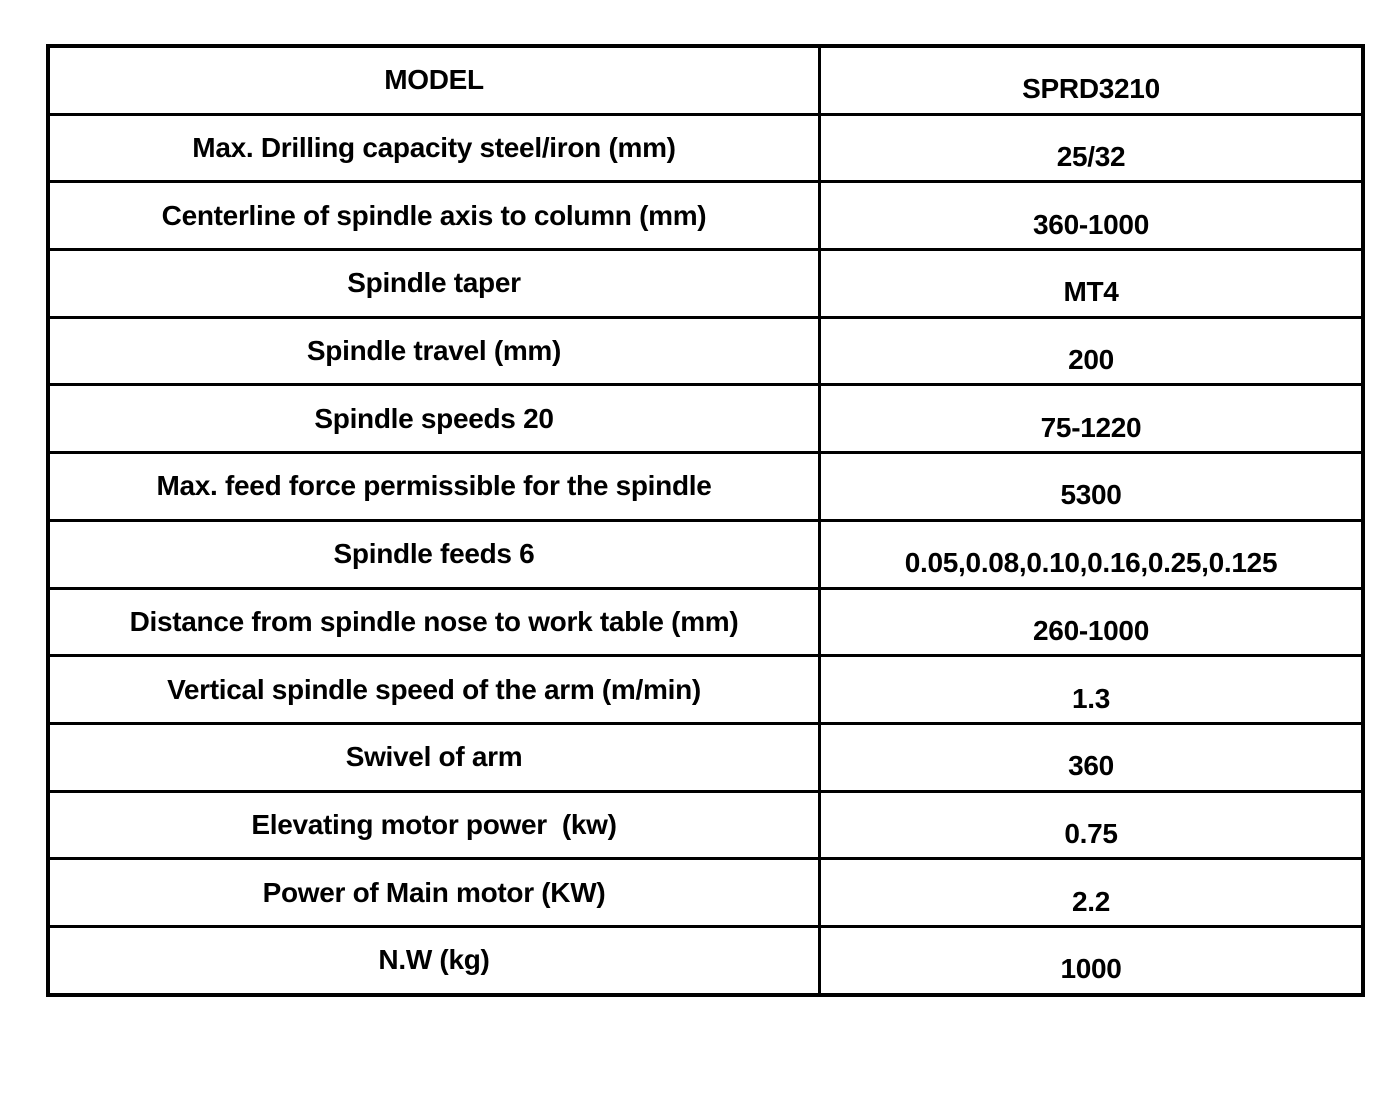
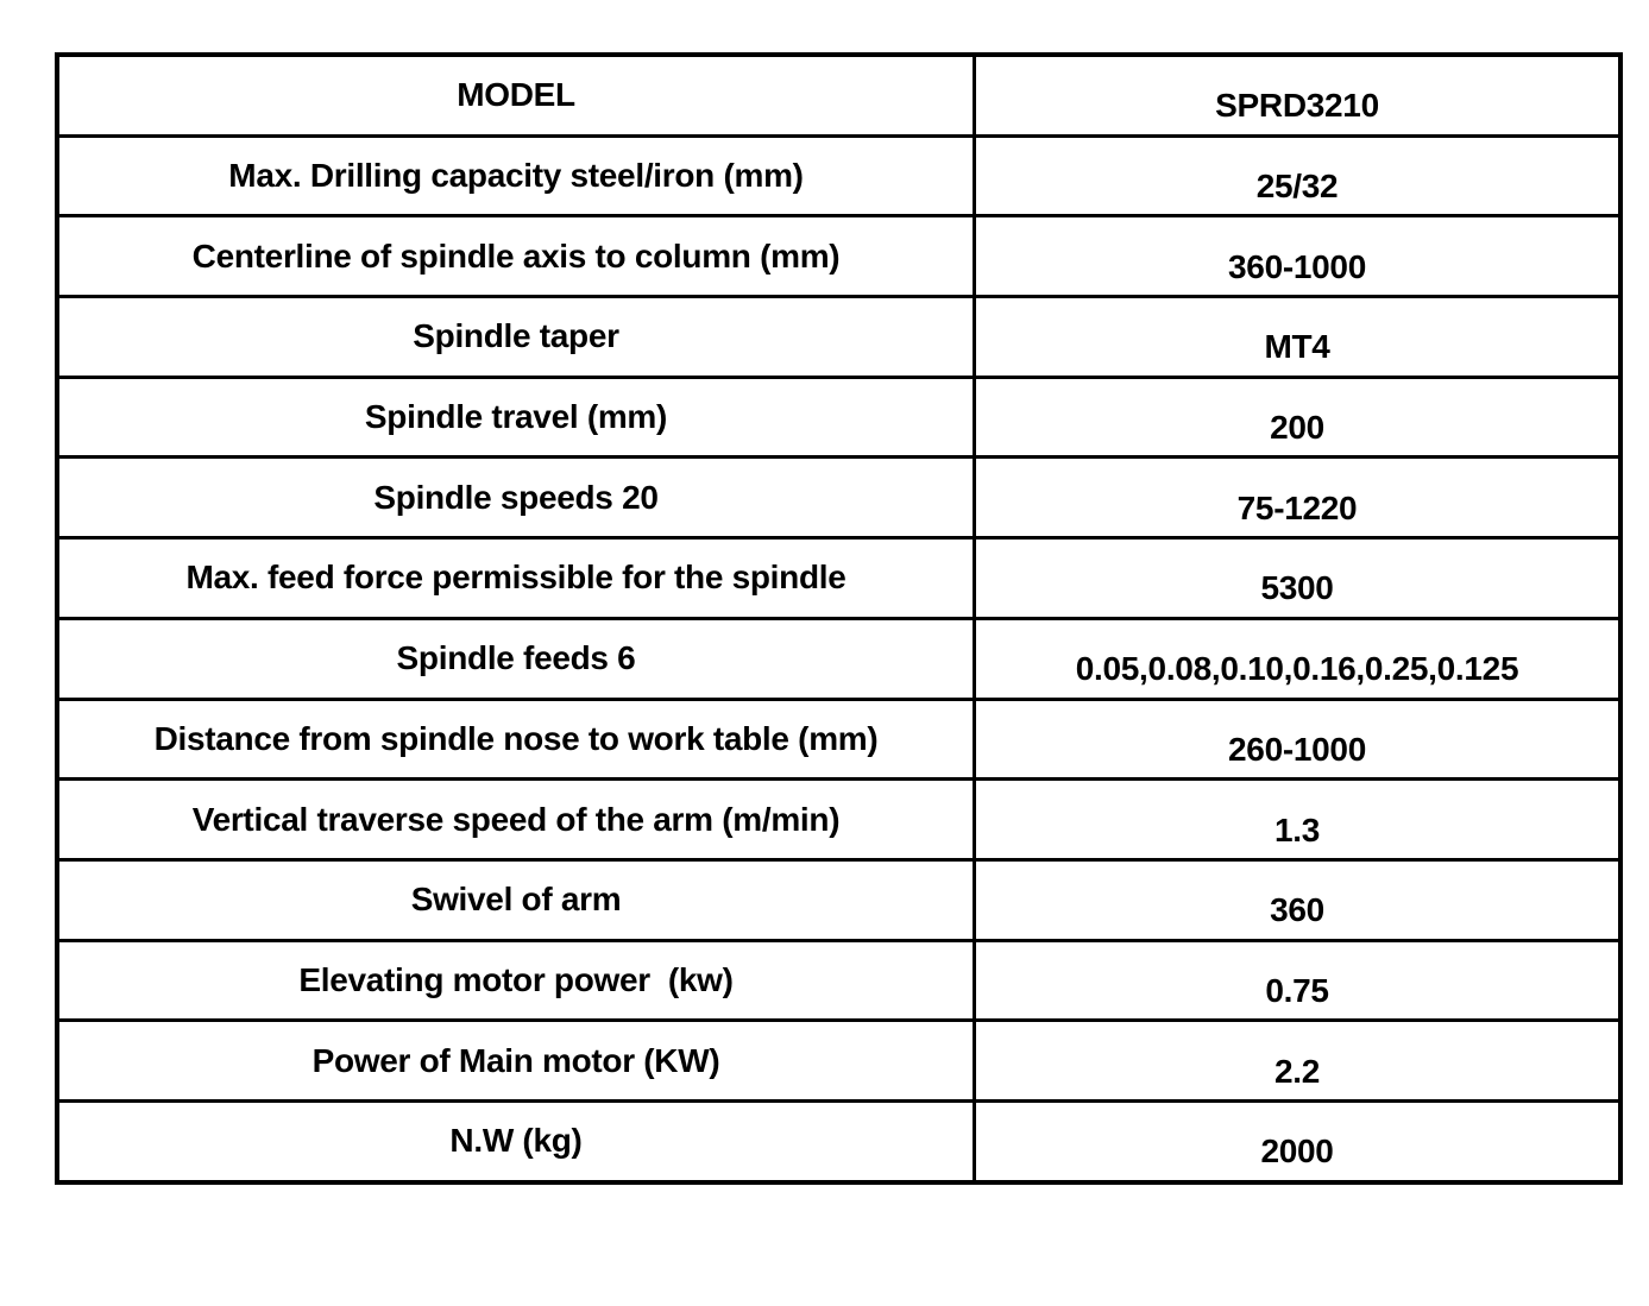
  MODEL	SPRD3210
  Max. Drilling capacity steel/iron (mm)	25/32
  Centerline of spindle axis to column (mm)	360-1000
  Spindle taper	MT4
  Spindle travel (mm)	200
  Spindle speeds 20	75-1220
  Max. feed force permissible for the spindle	5300
  Spindle feeds 6	0.05,0.08,0.10,0.16,0.25,0.125
  Distance from spindle nose to work table (mm)	260-1000
- Vertical spindle speed of the arm (m/min)	1.3
+ Vertical traverse speed of the arm (m/min)	1.3
  Swivel of arm	360
  Elevating motor power (kw)	0.75
  Power of Main motor (KW)	2.2
- N.W (kg)	1000
+ N.W (kg)	2000
